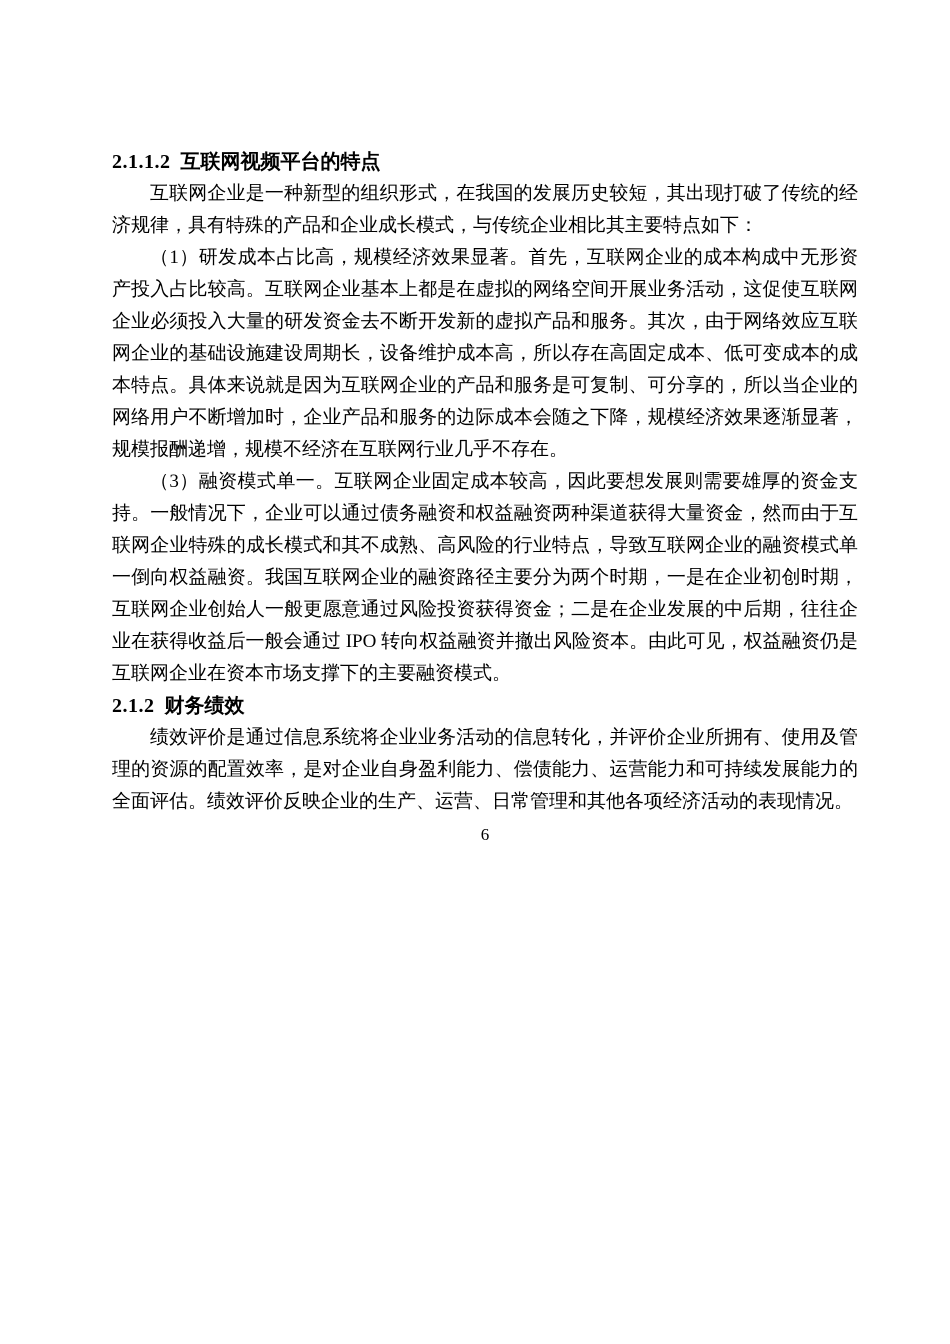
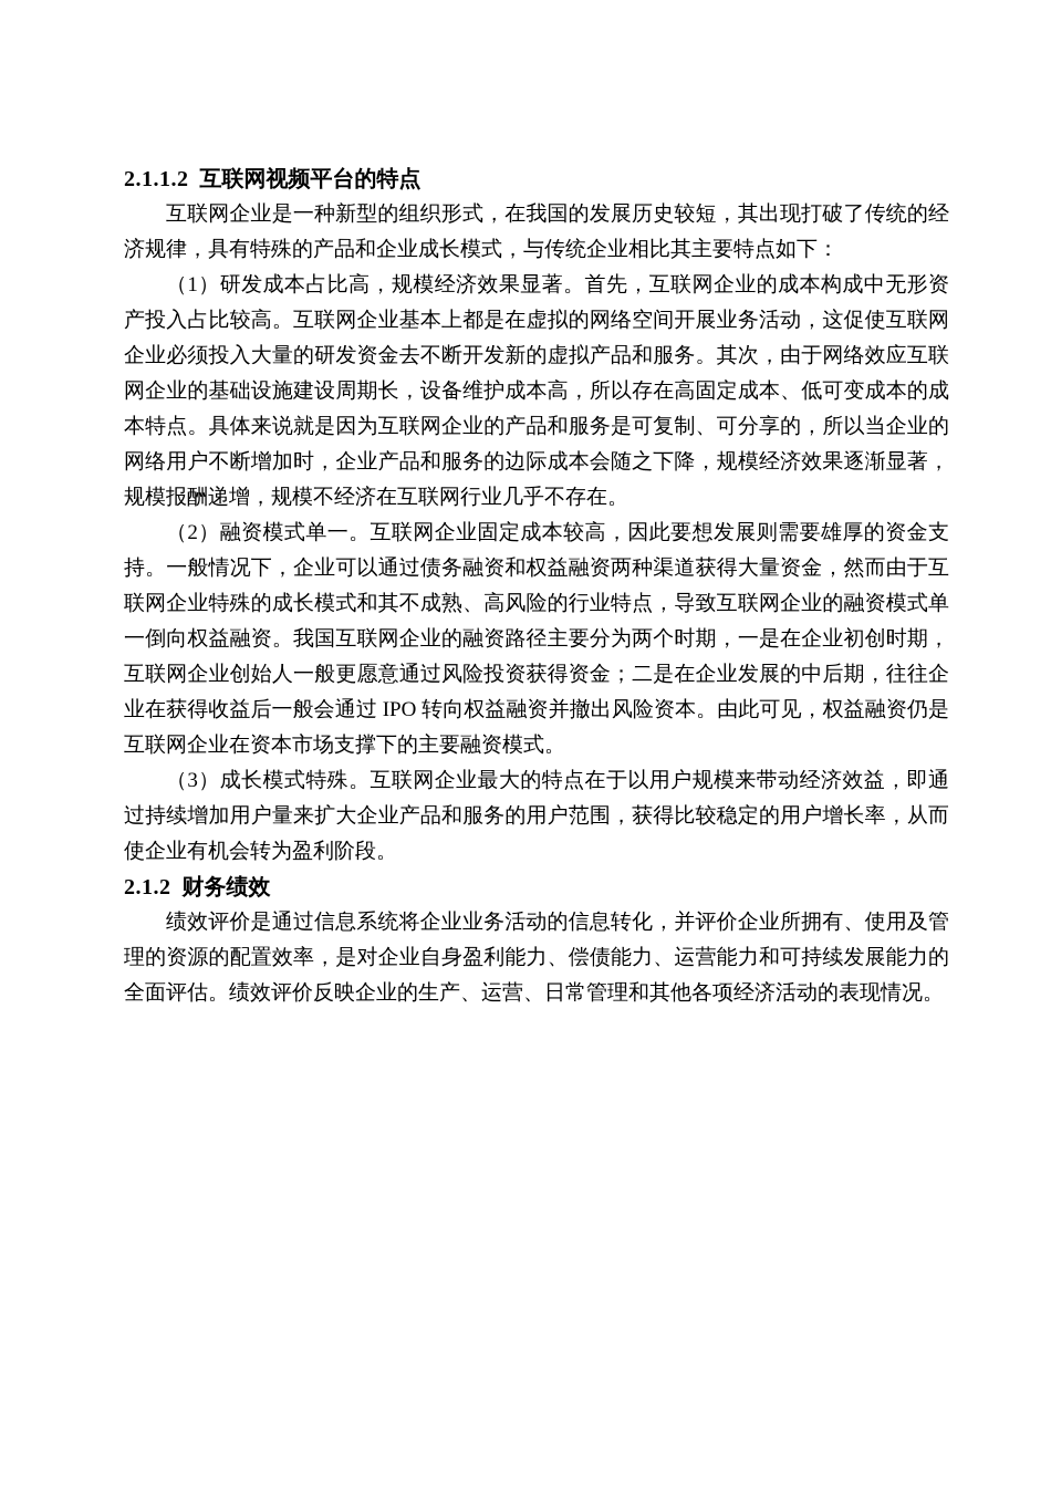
  2.1.1.2 互联网视频平台的特点
  互联网企业是一种新型的组织形式，在我国的发展历史较短，其出现打破了传统的经济规律，具有特殊的产品和企业成长模式，与传统企业相比其主要特点如下：
  （1）研发成本占比高，规模经济效果显著。首先，互联网企业的成本构成中无形资产投入占比较高。互联网企业基本上都是在虚拟的网络空间开展业务活动，这促使互联网企业必须投入大量的研发资金去不断开发新的虚拟产品和服务。其次，由于网络效应互联网企业的基础设施建设周期长，设备维护成本高，所以存在高固定成本、低可变成本的成本特点。具体来说就是因为互联网企业的产品和服务是可复制、可分享的，所以当企业的网络用户不断增加时，企业产品和服务的边际成本会随之下降，规模经济效果逐渐显著，规模报酬递增，规模不经济在互联网行业几乎不存在。
- （3）融资模式单一。互联网企业固定成本较高，因此要想发展则需要雄厚的资金支持。一般情况下，企业可以通过债务融资和权益融资两种渠道获得大量资金，然而由于互联网企业特殊的成长模式和其不成熟、高风险的行业特点，导致互联网企业的融资模式单一倒向权益融资。我国互联网企业的融资路径主要分为两个时期，一是在企业初创时期，互联网企业创始人一般更愿意通过风险投资获得资金；二是在企业发展的中后期，往往企业在获得收益后一般会通过 IPO 转向权益融资并撤出风险资本。由此可见，权益融资仍是互联网企业在资本市场支撑下的主要融资模式。
+ （2）融资模式单一。互联网企业固定成本较高，因此要想发展则需要雄厚的资金支持。一般情况下，企业可以通过债务融资和权益融资两种渠道获得大量资金，然而由于互联网企业特殊的成长模式和其不成熟、高风险的行业特点，导致互联网企业的融资模式单一倒向权益融资。我国互联网企业的融资路径主要分为两个时期，一是在企业初创时期，互联网企业创始人一般更愿意通过风险投资获得资金；二是在企业发展的中后期，往往企业在获得收益后一般会通过 IPO 转向权益融资并撤出风险资本。由此可见，权益融资仍是互联网企业在资本市场支撑下的主要融资模式。
+ （3）成长模式特殊。互联网企业最大的特点在于以用户规模来带动经济效益，即通过持续增加用户量来扩大企业产品和服务的用户范围，获得比较稳定的用户增长率，从而使企业有机会转为盈利阶段。
  2.1.2 财务绩效
  绩效评价是通过信息系统将企业业务活动的信息转化，并评价企业所拥有、使用及管理的资源的配置效率，是对企业自身盈利能力、偿债能力、运营能力和可持续发展能力的全面评估。绩效评价反映企业的生产、运营、日常管理和其他各项经济活动的表现情况。
- 6
